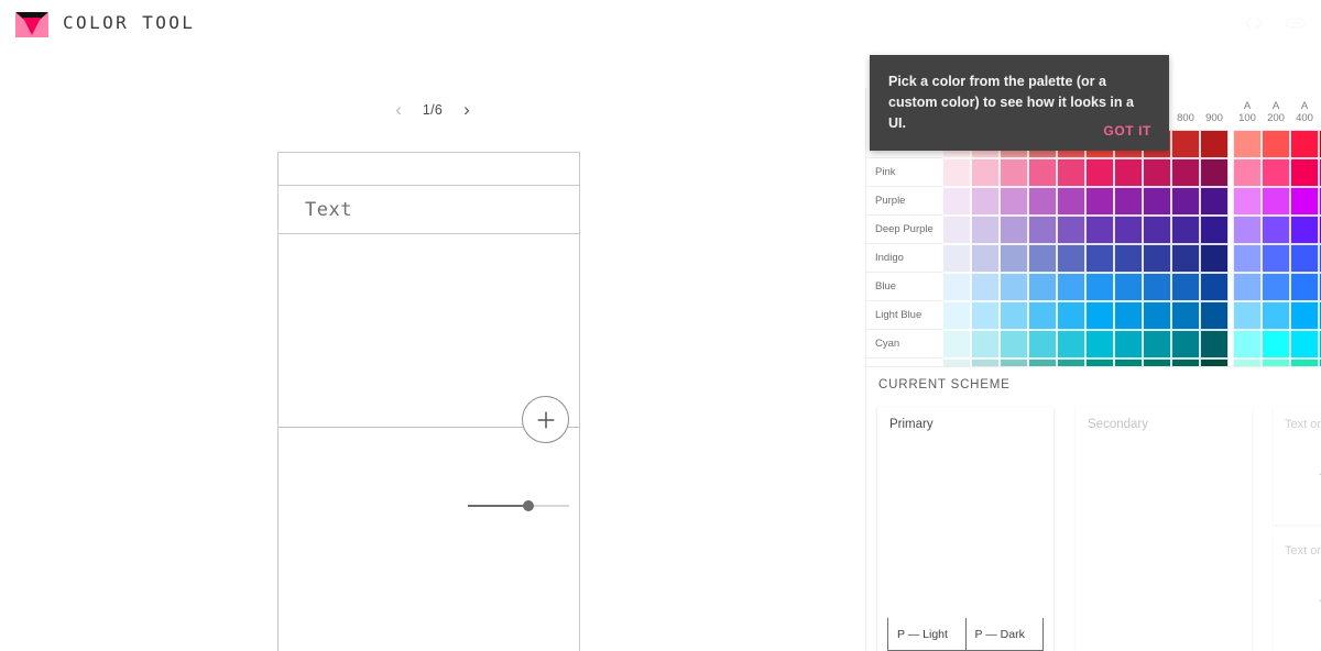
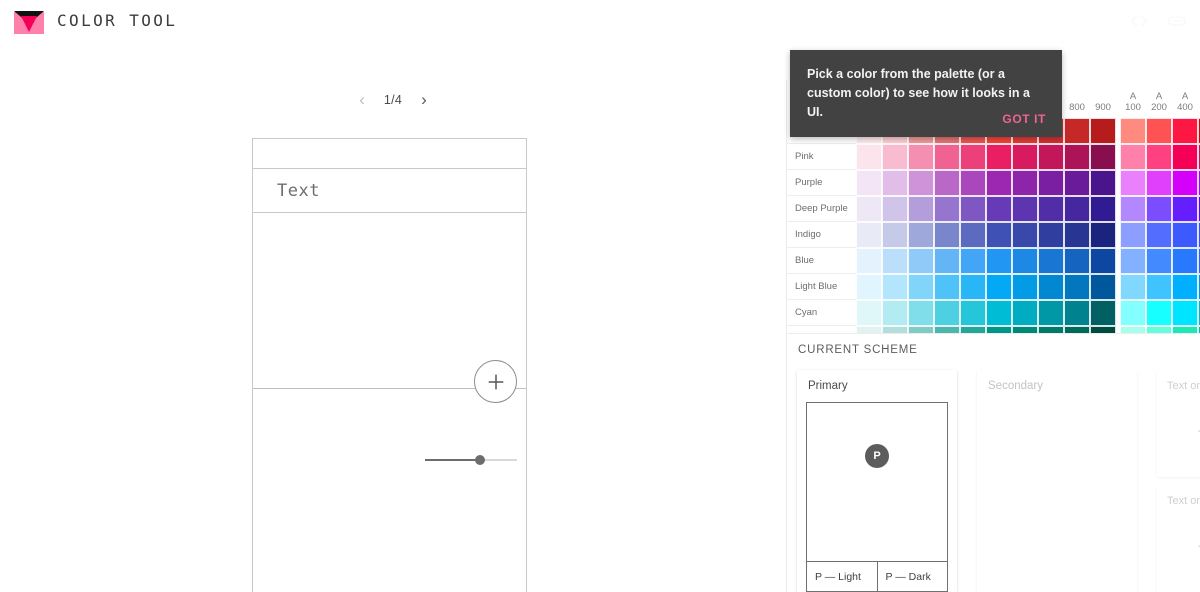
  COLOR TOOL
  ‹
- 1/6
+ 1/4
  ›
  Text
  800
  900
  A
  100
  A
  200
  A
  400
  Pink
  Purple
  Deep Purple
  Indigo
  Blue
  Light Blue
  Cyan
  CURRENT SCHEME
  Primary
+ P
  P — Light
  P — Dark
  Secondary
  Text on
  Text on
  Pick a color from the palette (or a custom color) to see how it looks in a UI.
  GOT IT
